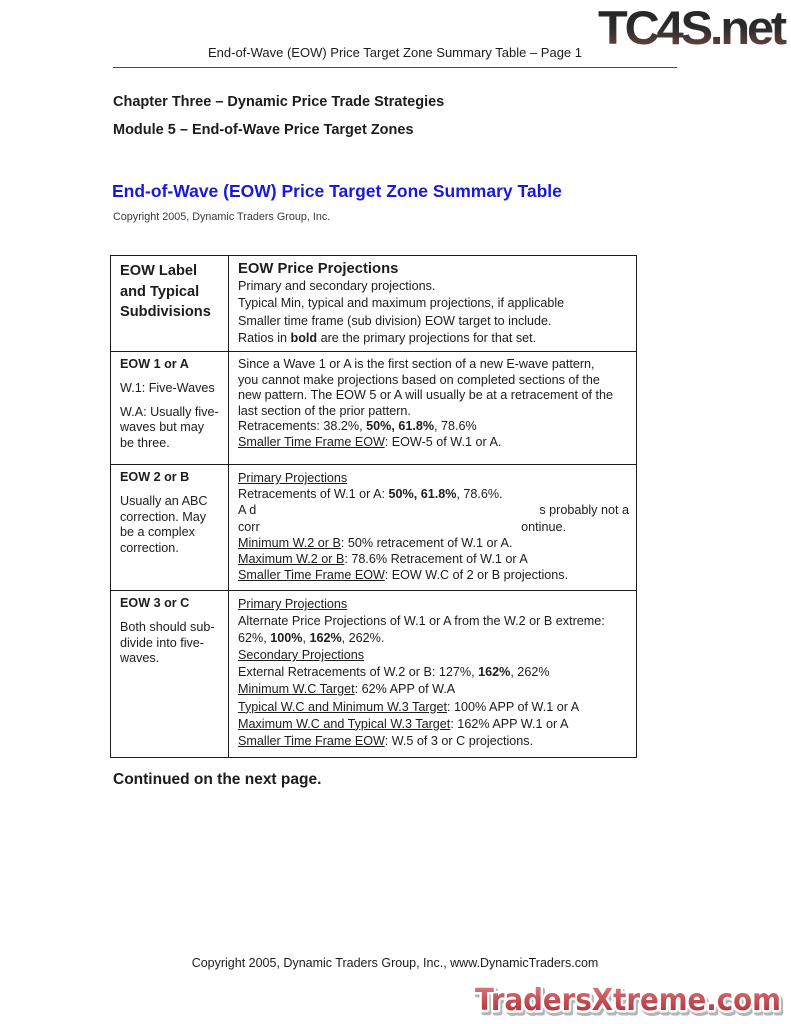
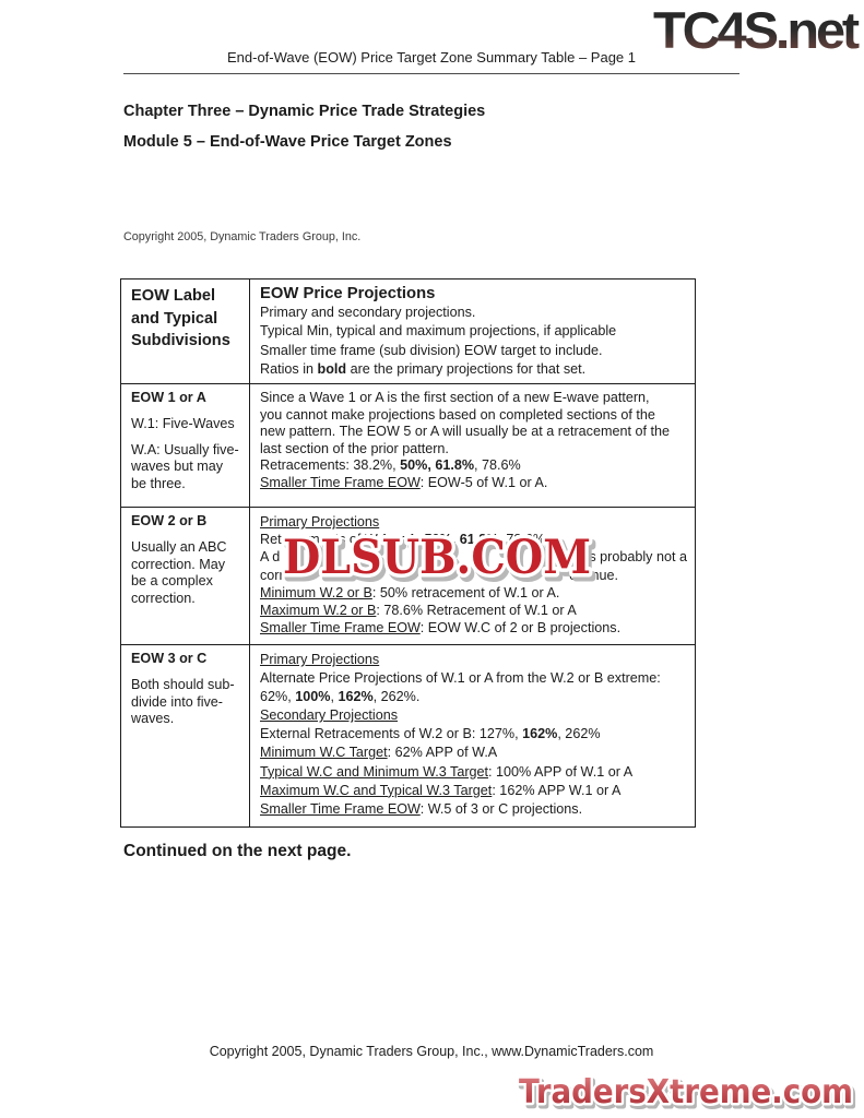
  TC4S.net
  End-of-Wave (EOW) Price Target Zone Summary Table – Page 1
  Chapter Three – Dynamic Price Trade Strategies
  Module 5 – End-of-Wave Price Target Zones
- End-of-Wave (EOW) Price Target Zone Summary Table
  Copyright 2005, Dynamic Traders Group, Inc.
  EOW Label and Typical Subdivisions	EOW Price ProjectionsPrimary and secondary projections.Typical Min, typical and maximum projections, if applicableSmaller time frame (sub division) EOW target to include.Ratios in bold are the primary projections for that set.
  EOW 1 or AW.1: Five-WavesW.A: Usually five-waves but may be three.	Since a Wave 1 or A is the first section of a new E-wave pattern,you cannot make projections based on completed sections of thenew pattern. The EOW 5 or A will usually be at a retracement of thelast section of the prior pattern.Retracements: 38.2%, 50%, 61.8%, 78.6%Smaller Time Frame EOW: EOW-5 of W.1 or A.
  EOW 2 or BUsually an ABC correction. May be a complex correction.	Primary ProjectionsRetracements of W.1 or A: 50%, 61.8%, 78.6%.A d s probably not acorr ontinue.Minimum W.2 or B: 50% retracement of W.1 or A.Maximum W.2 or B: 78.6% Retracement of W.1 or ASmaller Time Frame EOW: EOW W.C of 2 or B projections.
  EOW 3 or CBoth should sub-divide into five-waves.	Primary ProjectionsAlternate Price Projections of W.1 or A from the W.2 or B extreme:62%, 100%, 162%, 262%.Secondary ProjectionsExternal Retracements of W.2 or B: 127%, 162%, 262%Minimum W.C Target: 62% APP of W.ATypical W.C and Minimum W.3 Target: 100% APP of W.1 or AMaximum W.C and Typical W.3 Target: 162% APP W.1 or ASmaller Time Frame EOW: W.5 of 3 or C projections.
+ DLSUB.COM
  Continued on the next page.
  Copyright 2005, Dynamic Traders Group, Inc., www.DynamicTraders.com
  TradersXtreme.com
